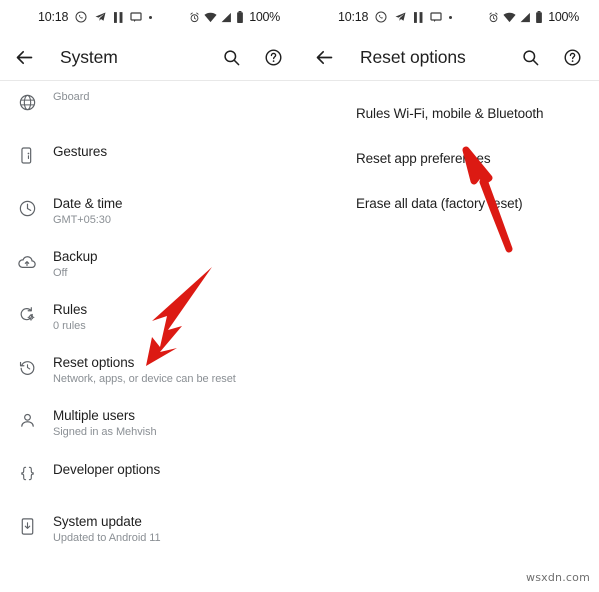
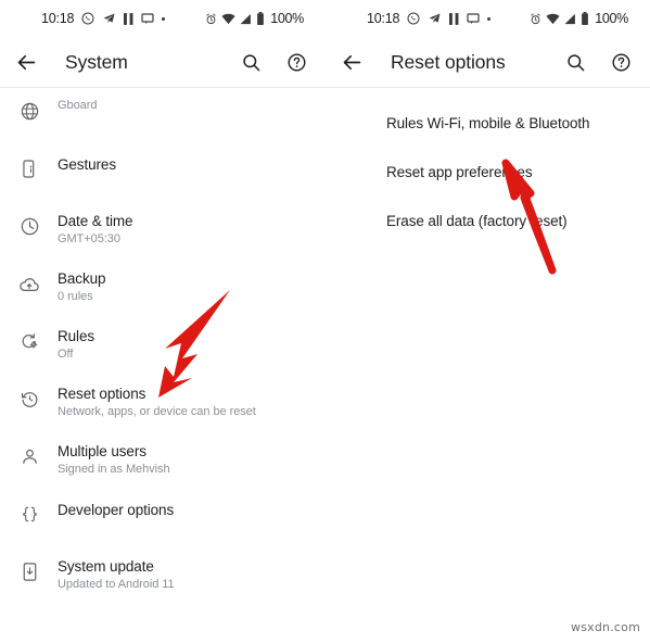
  10:18
  100%
  System
  Gboard
  Gestures
  Date & time
  GMT+05:30
  Backup
- Off
+ 0 rules
  Rules
- 0 rules
+ Off
  Reset options
  Network, apps, or device can be reset
  Multiple users
  Signed in as Mehvish
  Developer options
  System update
  Updated to Android 11
  10:18
  100%
  Reset options
  Rules Wi-Fi, mobile & Bluetooth
  Reset app preferees
  Erase all data (factoryeset)
  wsxdn.com
